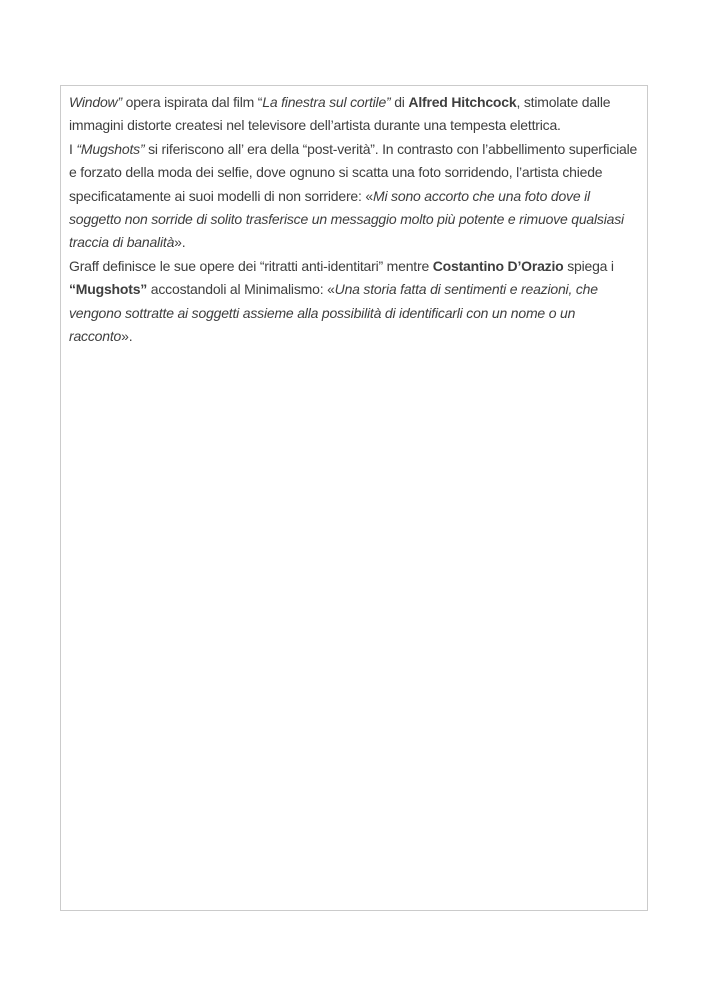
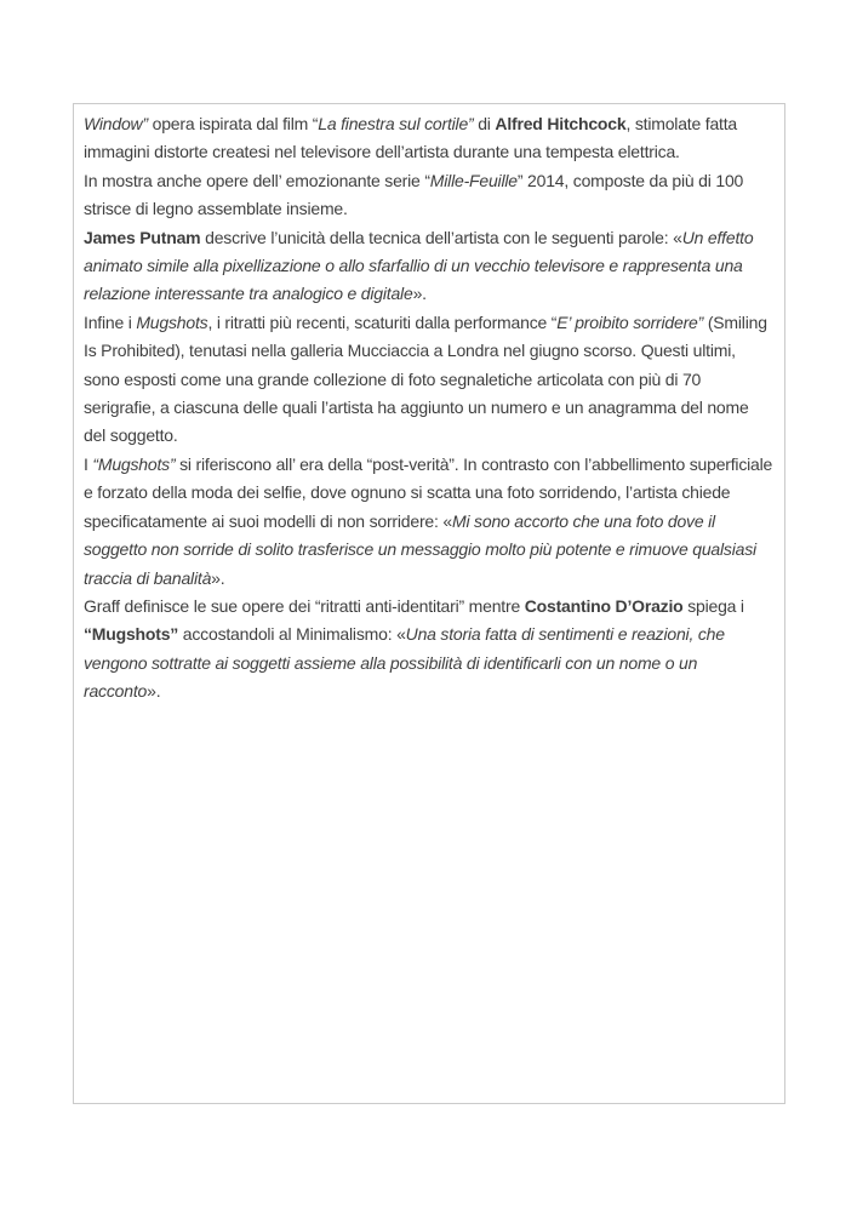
- Window” opera ispirata dal film “La finestra sul cortile” di Alfred Hitchcock, stimolate dalle immagini distorte createsi nel televisore dell’artista durante una tempesta elettrica.
+ Window” opera ispirata dal film “La finestra sul cortile” di Alfred Hitchcock, stimolate fatta immagini distorte createsi nel televisore dell’artista durante una tempesta elettrica.
+ In mostra anche opere dell’ emozionante serie “Mille-Feuille” 2014, composte da più di 100 strisce di legno assemblate insieme.
+ James Putnam descrive l’unicità della tecnica dell’artista con le seguenti parole: «Un effetto animato simile alla pixellizazione o allo sfarfallio di un vecchio televisore e rappresenta una relazione interessante tra analogico e digitale».
+ Infine i Mugshots, i ritratti più recenti, scaturiti dalla performance “E’ proibito sorridere” (Smiling Is Prohibited), tenutasi nella galleria Mucciaccia a Londra nel giugno scorso. Questi ultimi, sono esposti come una grande collezione di foto segnaletiche articolata con più di 70 serigrafie, a ciascuna delle quali l’artista ha aggiunto un numero e un anagramma del nome del soggetto.
  I “Mugshots” si riferiscono all’ era della “post-verità”. In contrasto con l’abbellimento superficiale e forzato della moda dei selfie, dove ognuno si scatta una foto sorridendo, l’artista chiede specificatamente ai suoi modelli di non sorridere: «Mi sono accorto che una foto dove il soggetto non sorride di solito trasferisce un messaggio molto più potente e rimuove qualsiasi traccia di banalità».
  Graff definisce le sue opere dei “ritratti anti-identitari” mentre Costantino D’Orazio spiega i “Mugshots” accostandoli al Minimalismo: «Una storia fatta di sentimenti e reazioni, che vengono sottratte ai soggetti assieme alla possibilità di identificarli con un nome o un racconto».
